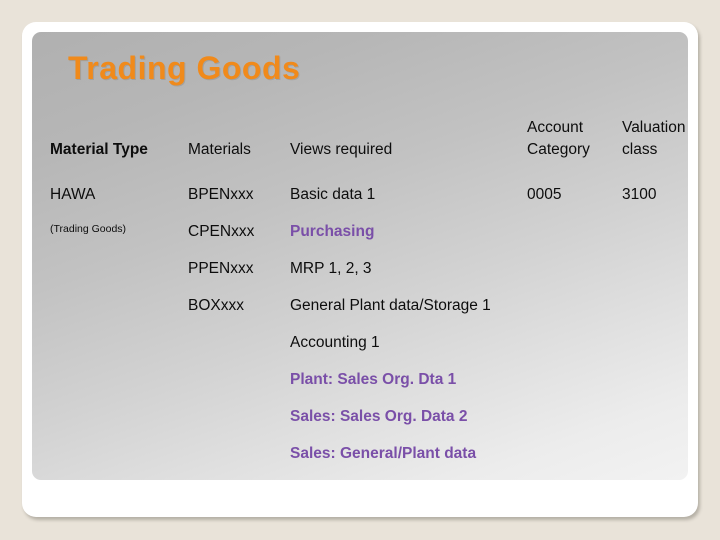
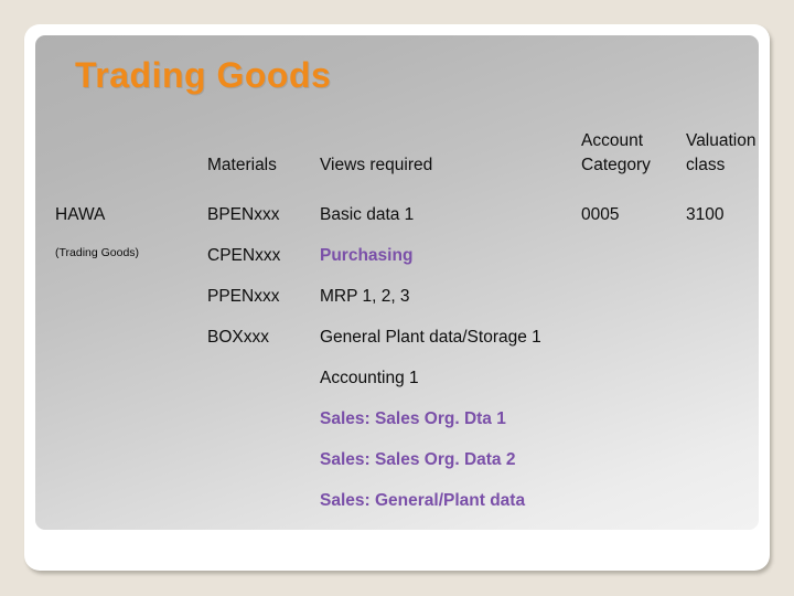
  Trading Goods
- Material Type
  Materials
  Views required
  Account
  Category
  Valuation
  class
  HAWA
  (Trading Goods)
  BPENxxx
  Basic data 1
  0005
  3100
  CPENxxx
  Purchasing
  PPENxxx
  MRP 1, 2, 3
  BOXxxx
  General Plant data/Storage 1
  Accounting 1
- Plant: Sales Org. Dta 1
+ Sales: Sales Org. Dta 1
  Sales: Sales Org. Data 2
  Sales: General/Plant data
